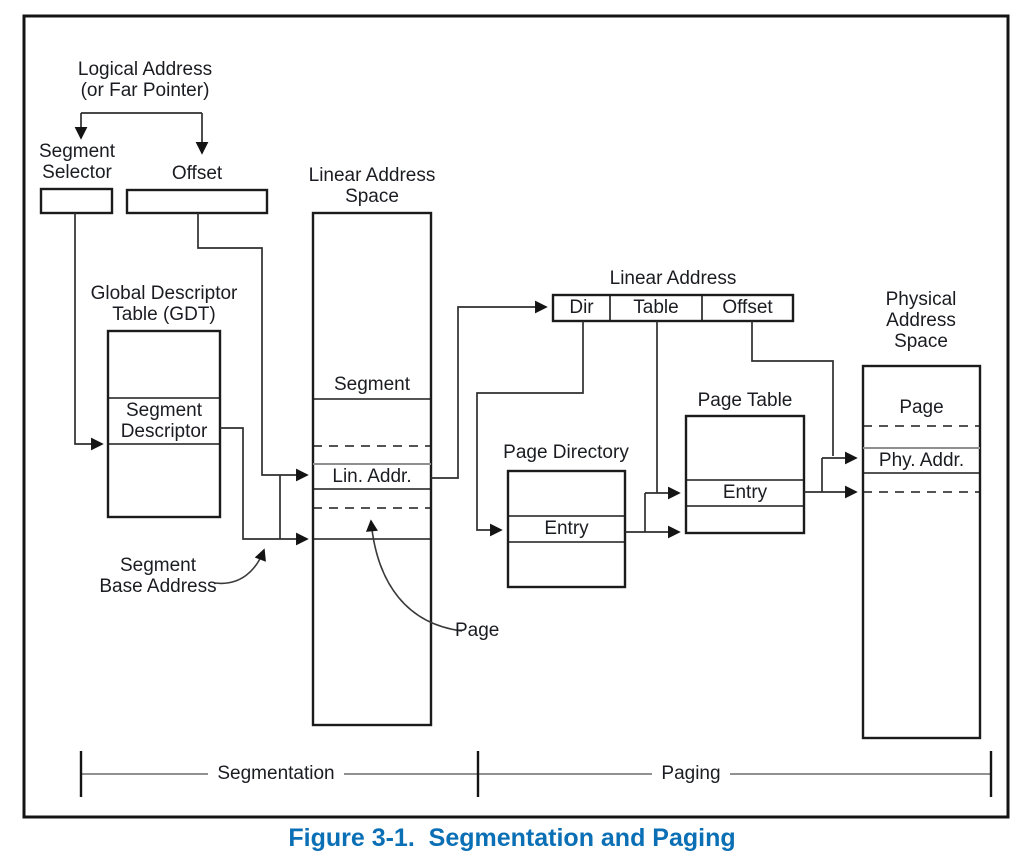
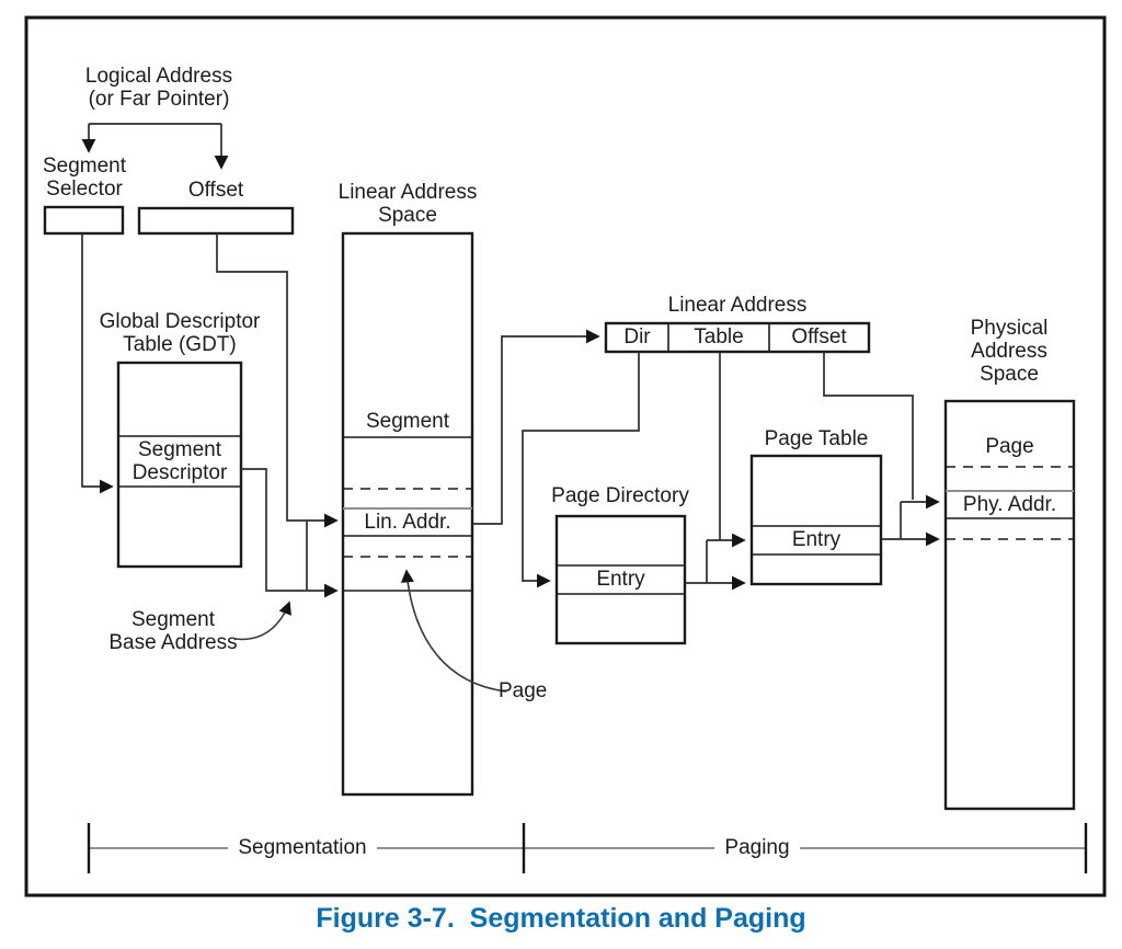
  Logical Address
  (or Far Pointer)
  Segment
  Selector
  Offset
  Global Descriptor
  Table (GDT)
  Segment
  Descriptor
  Linear Address
  Space
  Segment
  Lin. Addr.
  Segment
  Base Address
  Page
  Linear Address
  Dir
  Table
  Offset
  Page Directory
  Entry
  Page Table
  Entry
  Physical
  Address
  Space
  Page
  Phy. Addr.
  Segmentation
  Paging
- Figure 3-1. Segmentation and Paging
+ Figure 3-7. Segmentation and Paging
